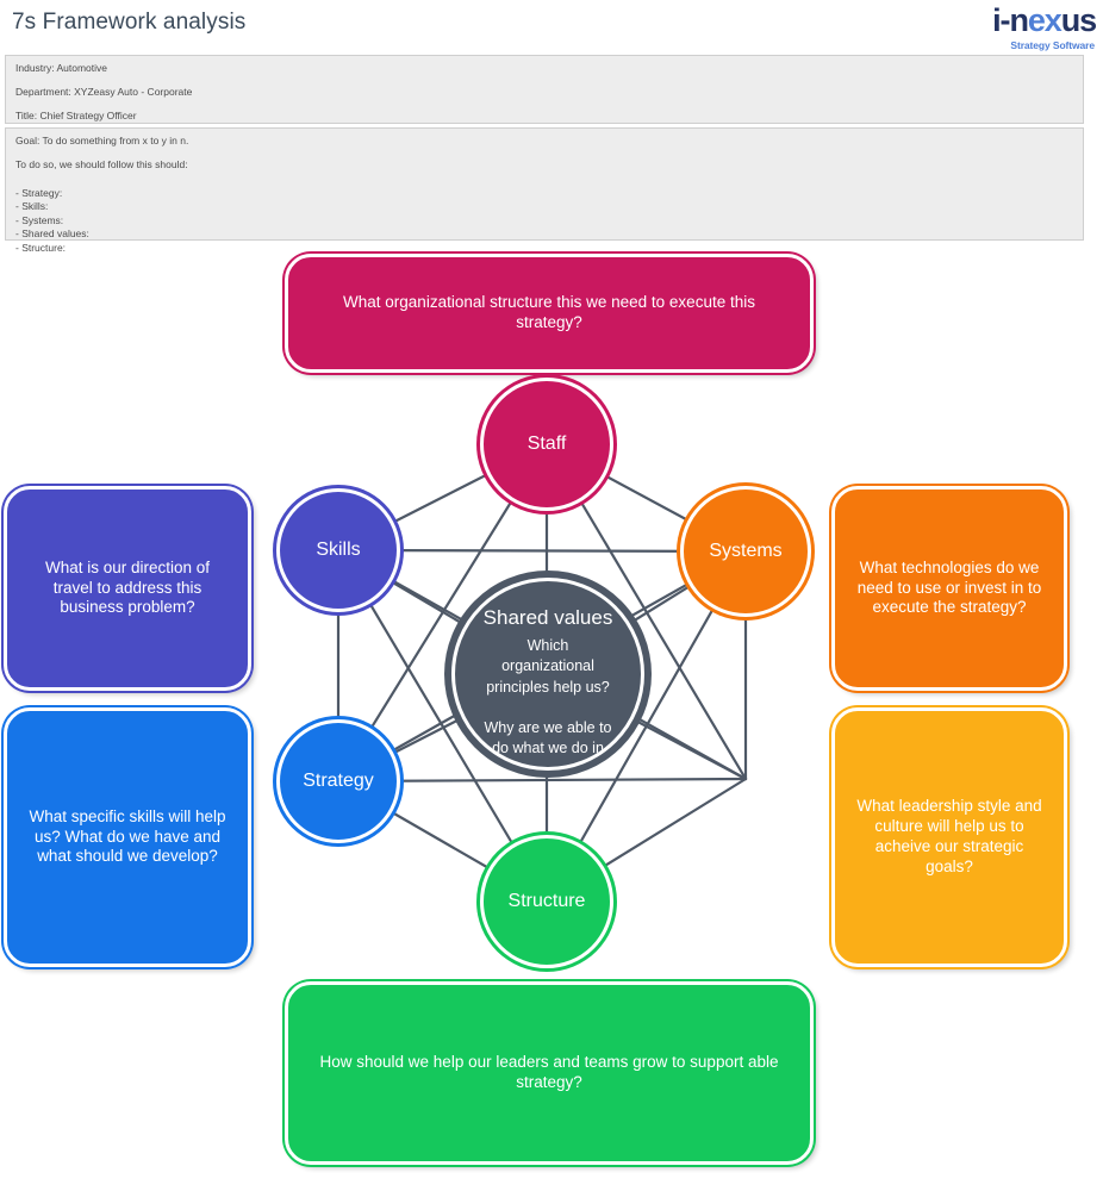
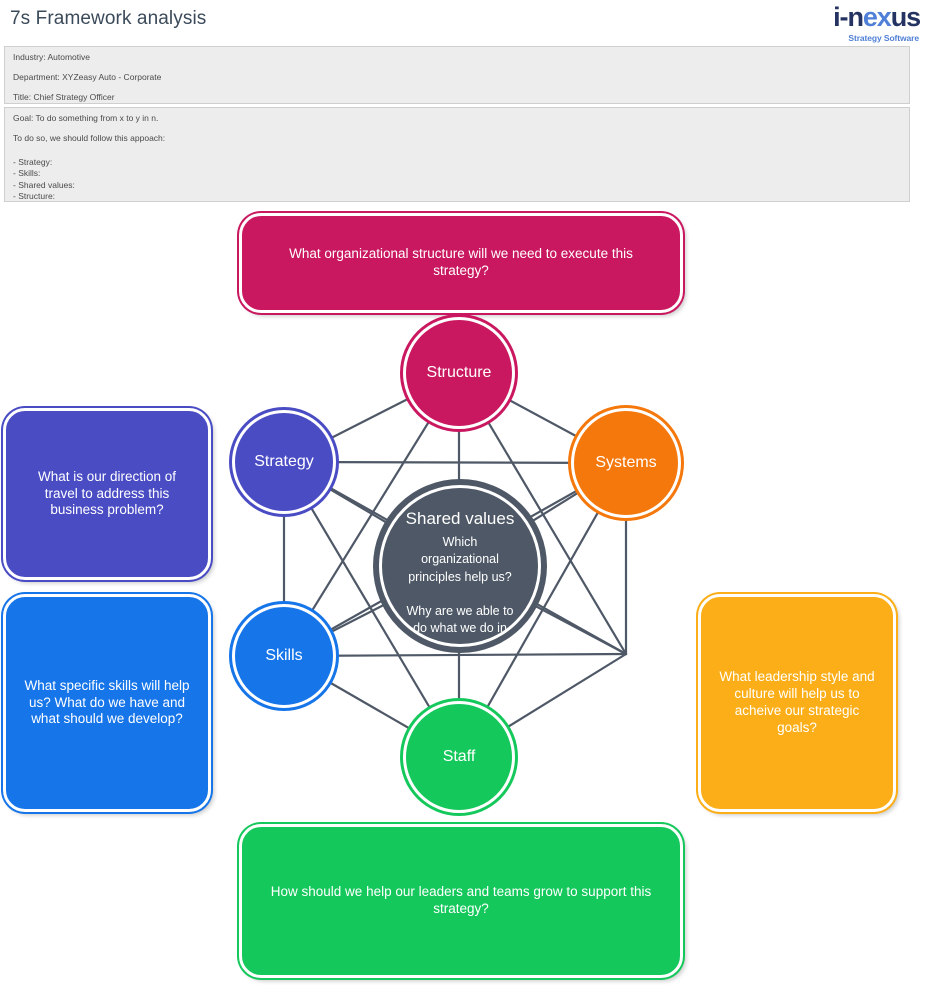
  7s Framework analysis
  i-nexus
  Strategy Software
  Industry: Automotive
  Department: XYZeasy Auto - Corporate
  Title: Chief Strategy Officer
  Goal: To do something from x to y in n.
- To do so, we should follow this should:
+ To do so, we should follow this appoach:
  - Strategy:
  - Skills:
- - Systems:
  - Shared values:
  - Structure:
- What organizational structure this we need to execute this strategy?
+ What organizational structure will we need to execute this strategy?
  What is our direction of travel to address this business problem?
- What technologies do we need to use or invest in to execute the strategy?
  What specific skills will help us? What do we have and what should we develop?
  What leadership style and culture will help us to acheive our strategic goals?
- How should we help our leaders and teams grow to support able strategy?
+ How should we help our leaders and teams grow to support this strategy?
- Staff
+ Structure
- Skills
+ Strategy
  Systems
- Strategy
+ Skills
- Structure
+ Staff
  Shared values
  Which
  organizational
  principles help us?
  Why are we able to
  do what we do in
